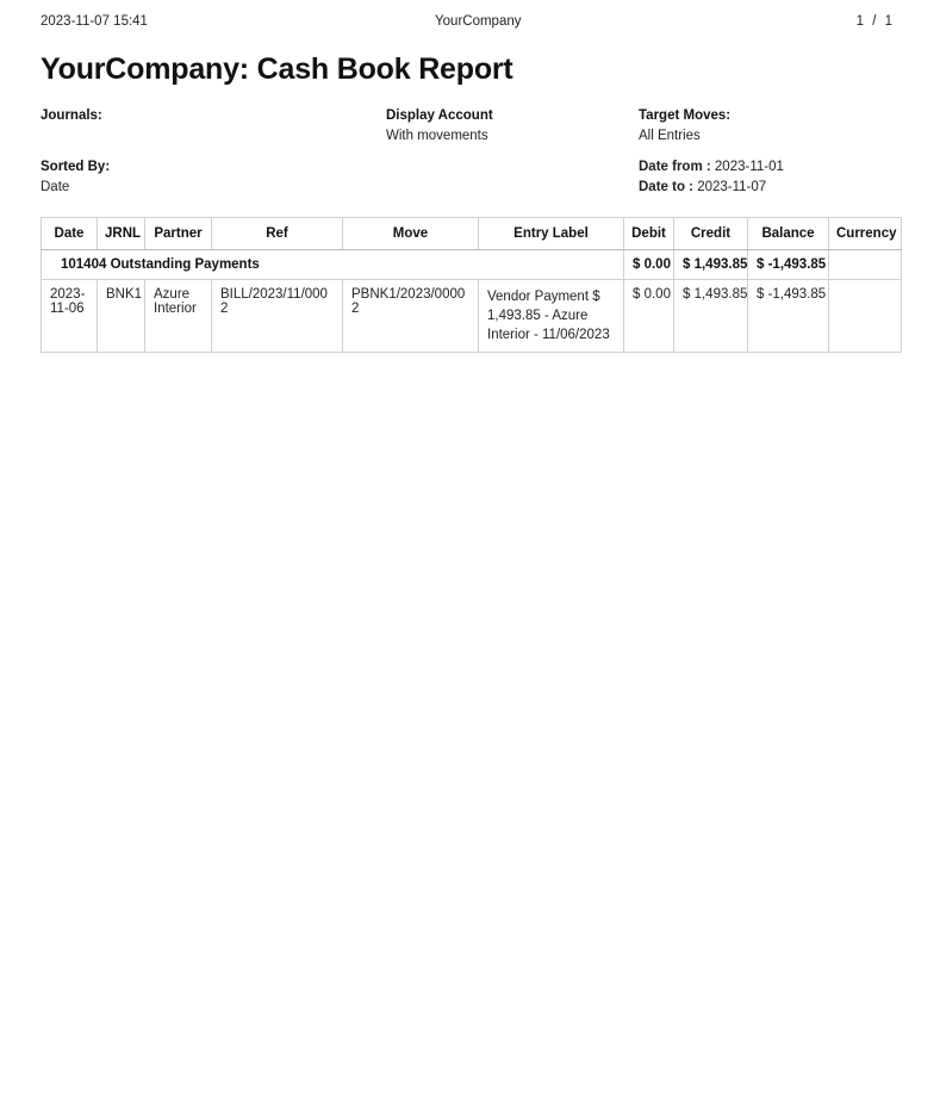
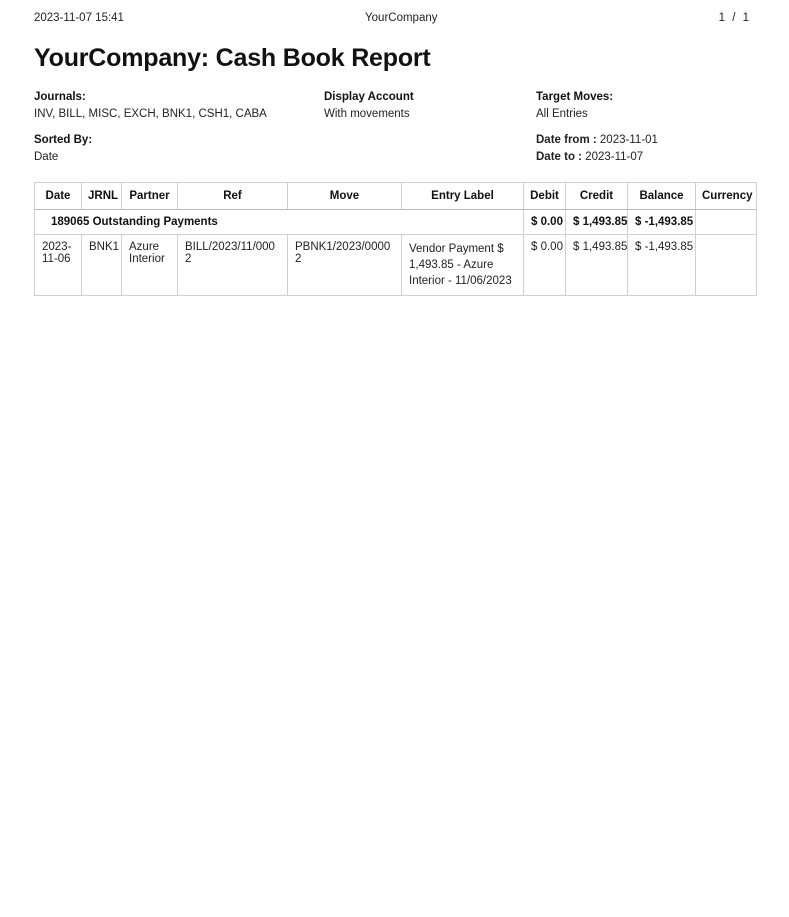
  2023-11-07 15:41
  YourCompany
  1 / 1
  YourCompany: Cash Book Report
  Journals:
+ INV, BILL, MISC, EXCH, BNK1, CSH1, CABA
  Display Account
  With movements
  Target Moves:
  All Entries
  Sorted By:
  Date
  Date from : 2023-11-01
  Date to : 2023-11-07
  Date	JRNL	Partner	Ref	Move	Entry Label	Debit	Credit	Balance	Currency
- 101404 Outstanding Payments	$ 0.00	$ 1,493.85	$ -1,493.85
+ 189065 Outstanding Payments	$ 0.00	$ 1,493.85	$ -1,493.85
  2023-11-06	BNK1	Azure Interior	BILL/2023/11/0002	PBNK1/2023/00002	Vendor Payment $ 1,493.85 - Azure Interior - 11/06/2023	$ 0.00	$ 1,493.85	$ -1,493.85
